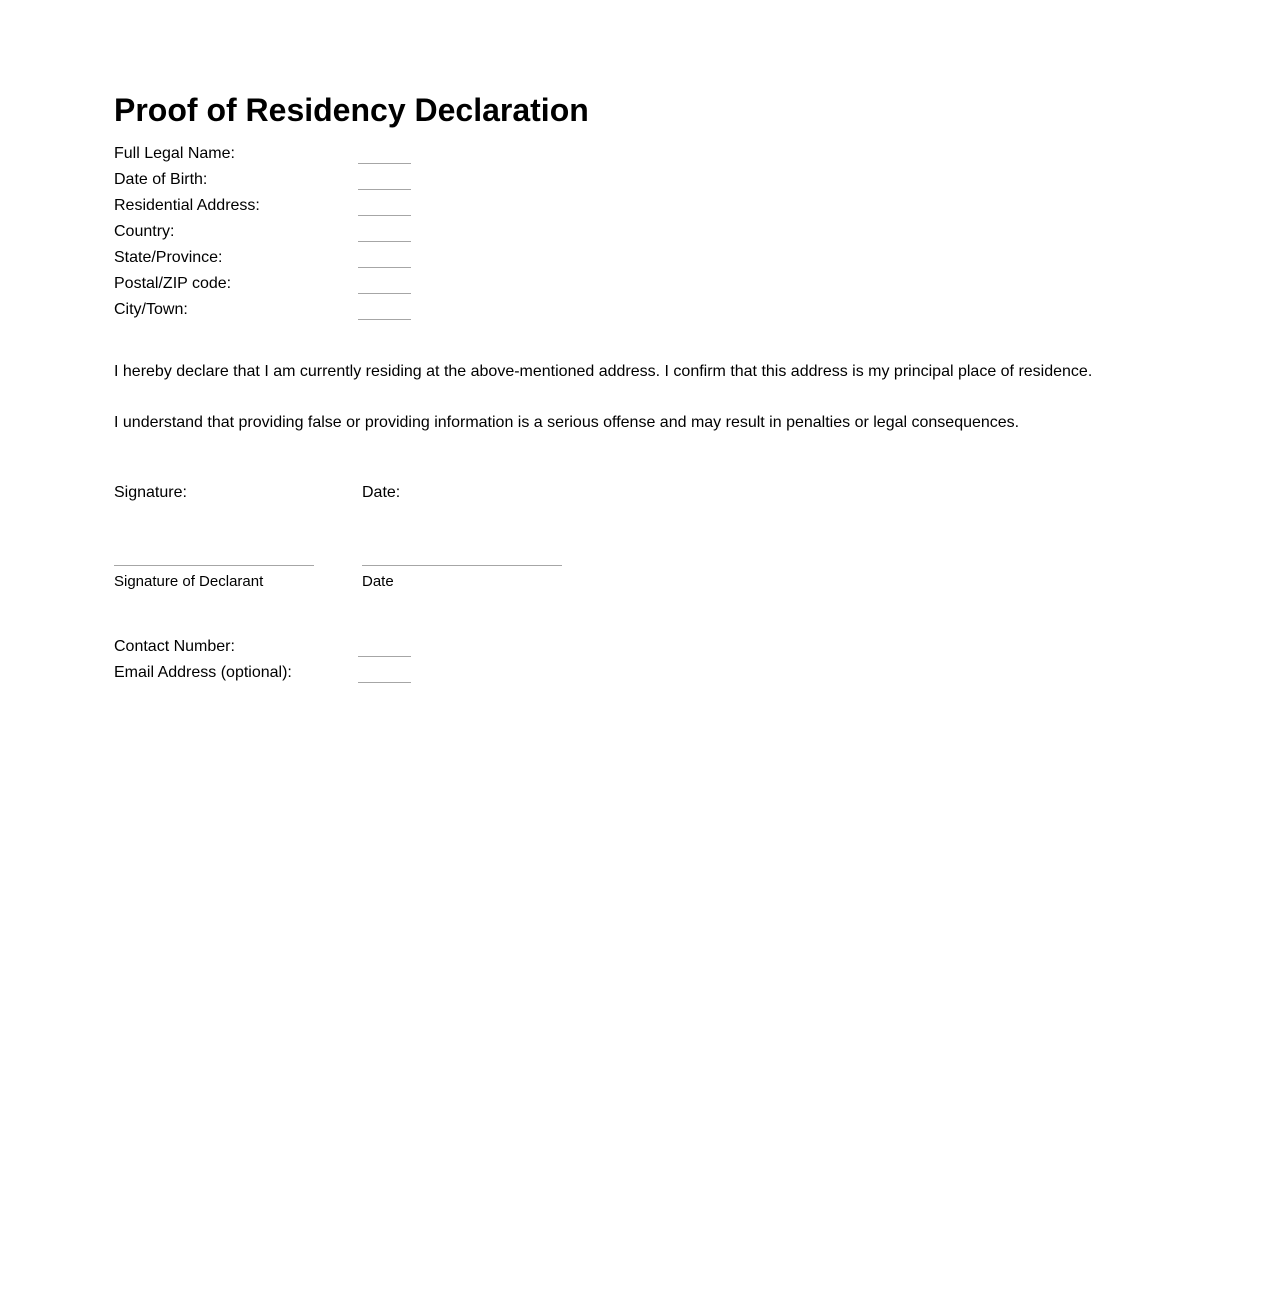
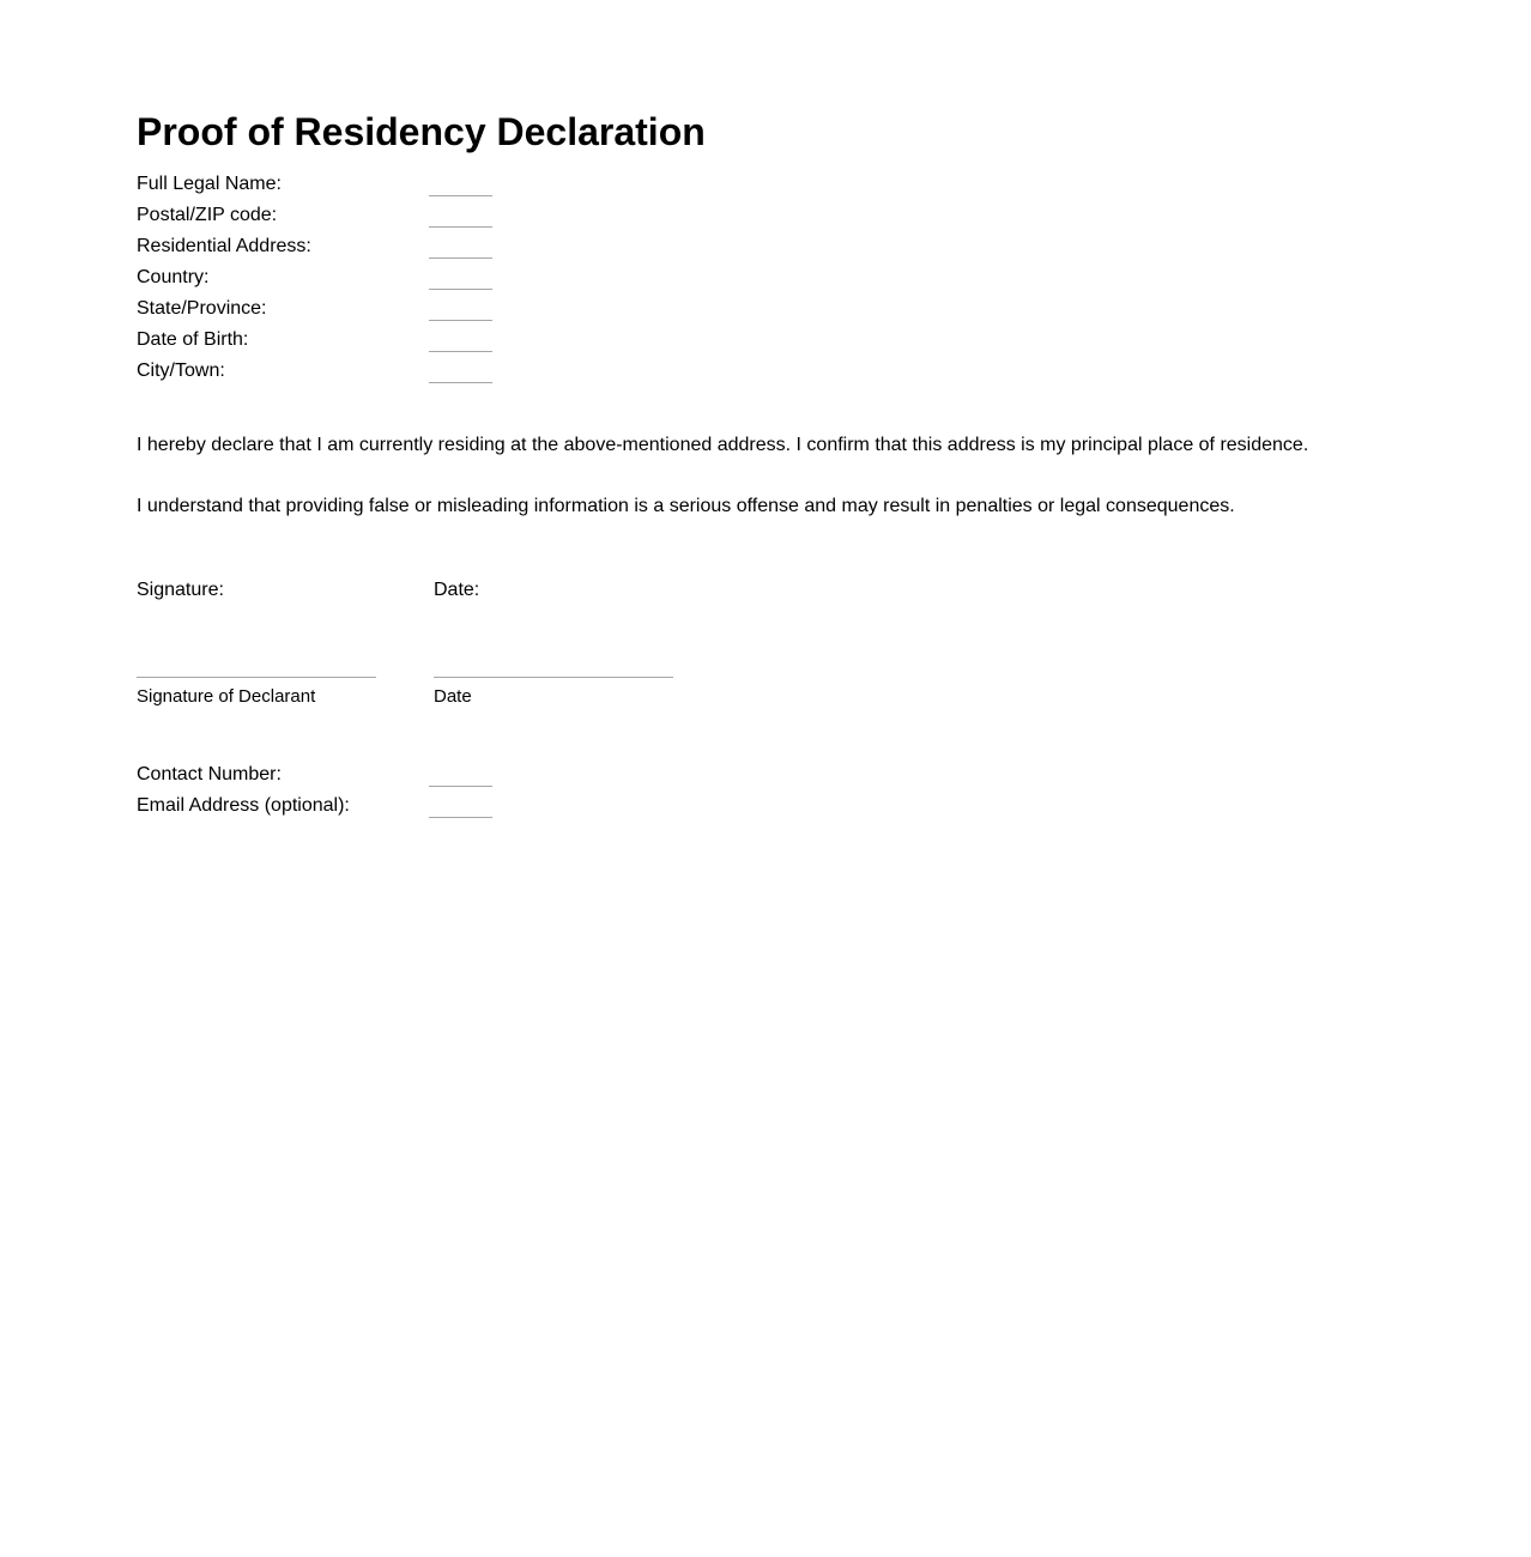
  Proof of Residency Declaration
  Full Legal Name:
- Date of Birth:
+ Postal/ZIP code:
  Residential Address:
  Country:
  State/Province:
- Postal/ZIP code:
+ Date of Birth:
  City/Town:
  I hereby declare that I am currently residing at the above-mentioned address. I confirm that this address is my principal place of residence.
- I understand that providing false or providing information is a serious offense and may result in penalties or legal consequences.
+ I understand that providing false or misleading information is a serious offense and may result in penalties or legal consequences.
  Signature:
  Date:
  Signature of Declarant
  Date
  Contact Number:
  Email Address (optional):
